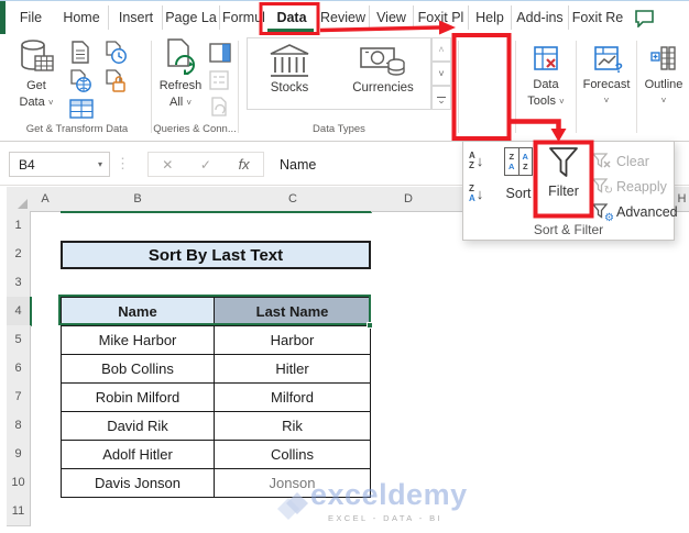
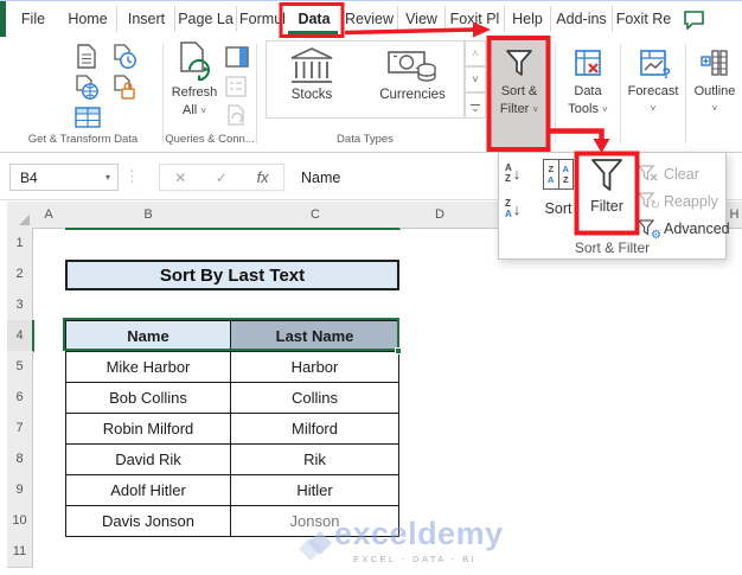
  File
  Home
  Insert
  Page La
  Formul
  Data
  Review
  View
  Foxit Pl
  Help
  Add-ins
  Foxit Re
- Get
- Data ˅
  Get & Transform Data
  Refresh
  All ˅
  Queries & Conn...
  Stocks
  Currencies
  ˄
  ˅
  ⌄
  Data Types
+ Sort &
+ Filter ˅
  Data
  Tools ˅
  ?
  Forecast
  ˅
  Outline
  ˅
  B4
  ▾
  ⋮
  ✕
  ✓
  fx
  Name
  A
  B
  C
  D
  H
  1
  2
  3
  4
  5
  6
  7
  8
  9
  10
  11
  Sort By Last Text
  Name
  Last Name
  Mike Harbor
  Harbor
  Bob Collins
- Hitler
+ Collins
  Robin Milford
  Milford
  David Rik
  Rik
  Adolf Hitler
- Collins
+ Hitler
  Davis Jonson
  Jonson
  exceldemy
  EXCEL - DATA - BI
  A
  Z
  ↓
  Z
  A
  ↓
  Z
  A
  A
  Z
  Sort
  Filter
  Clear
  ↻
  Reapply
  ⚙
  Advanced
  Sort & Filter
